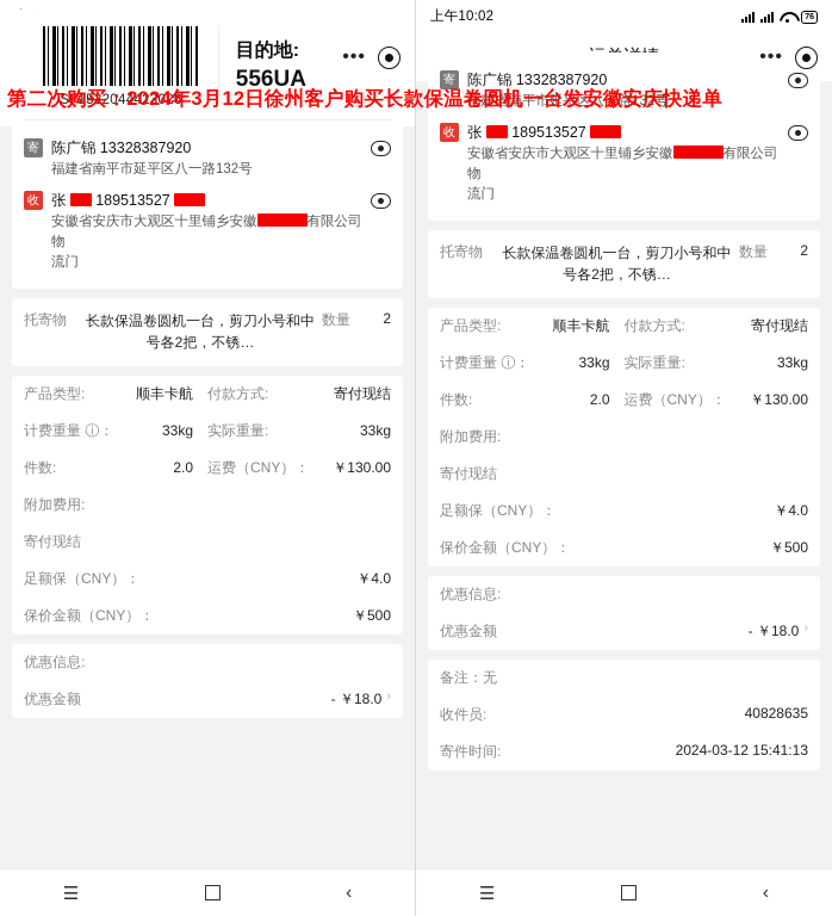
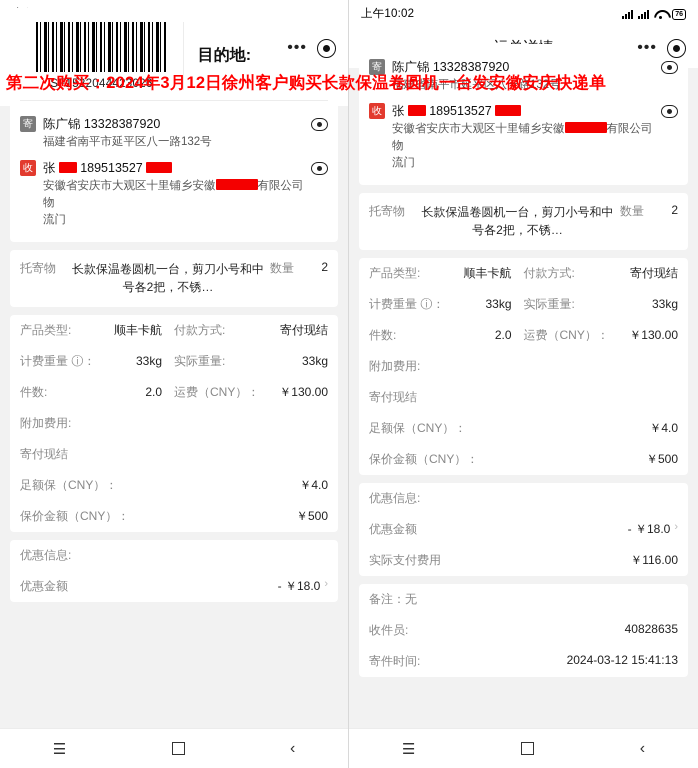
  •••
  SF1522044423026
  目的地:
- 556UA
  寄
  陈广锦 13328387920
  福建省南平市延平区八一路132号
  收
  张 189513527
  安徽省安庆市大观区十里铺乡安徽 有限公司物
  流门
  托寄物
  长款保温卷圆机一台，剪刀小号和中号各2把，不锈…
  数量
  2
  产品类型:
  顺丰卡航
  付款方式:
  寄付现结
  计费重量 ⓘ：
  33kg
  实际重量:
  33kg
  件数:
  2.0
  运费（CNY）：
  ￥130.00
  附加费用:
  寄付现结
  足额保（CNY）：
  ￥4.0
  保价金额（CNY）：
  ￥500
  优惠信息:
  优惠金额
  - ￥18.0
  ›
  ☰
  ‹
  上午10:02
  •••
  寄
  陈广锦 13328387920
  福建省南平市延平区八一路132号
  收
  张 189513527
  安徽省安庆市大观区十里铺乡安徽 有限公司物
  流门
  托寄物
  长款保温卷圆机一台，剪刀小号和中号各2把，不锈…
  数量
  2
  产品类型:
  顺丰卡航
  付款方式:
  寄付现结
  计费重量 ⓘ：
  33kg
  实际重量:
  33kg
  件数:
  2.0
  运费（CNY）：
  ￥130.00
  附加费用:
  寄付现结
  足额保（CNY）：
  ￥4.0
  保价金额（CNY）：
  ￥500
  优惠信息:
  优惠金额
  - ￥18.0
  ›
+ 实际支付费用
+ ￥116.00
  备注：无
  收件员:
  40828635
  寄件时间:
  2024-03-12 15:41:13
  ☰
  ‹
  第二次购买：2024年3月12日徐州客户购买长款保温卷圆机一台发安徽安庆快递单
